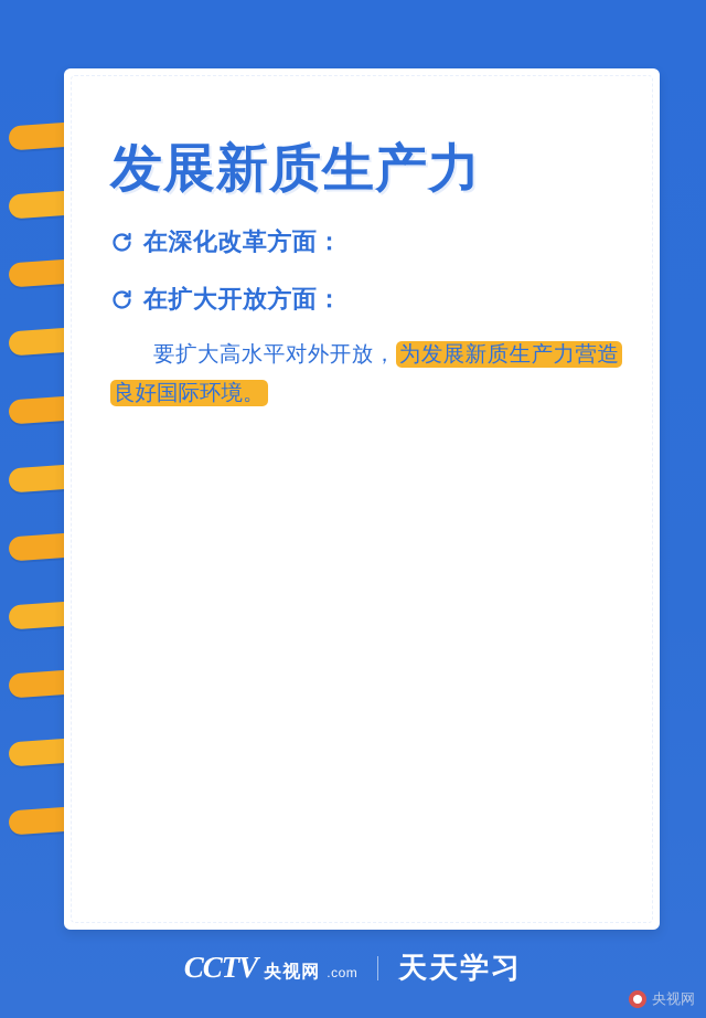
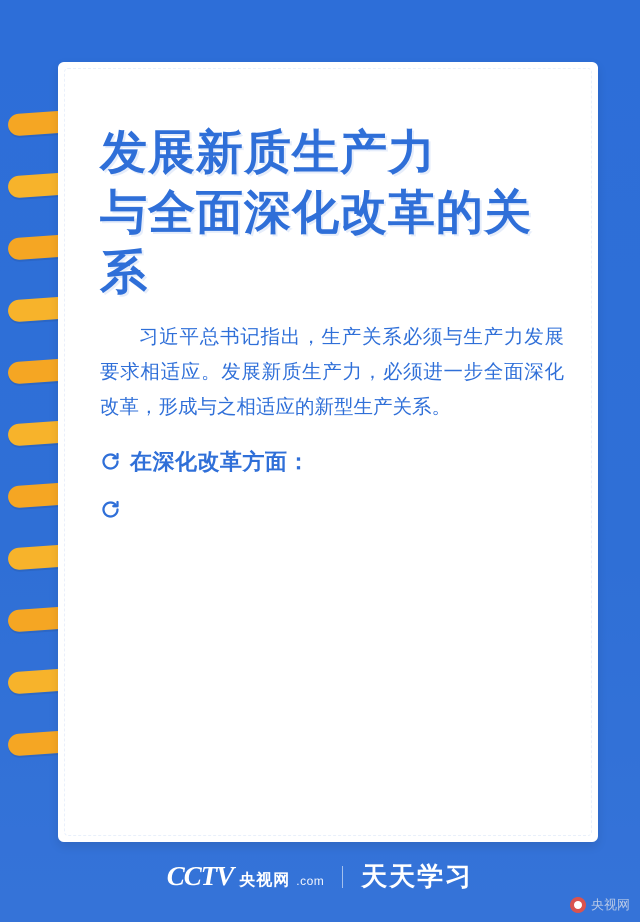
  发展新质生产力
+ 与全面深化改革的关系
+ 习近平总书记指出，生产关系必须与生产力发展要求相适应。发展新质生产力，必须进一步全面深化改革，形成与之相适应的新型生产关系。
  在深化改革方面：
- 在扩大开放方面：
- 要扩大高水平对外开放， 为发展新质生产力营造良好国际环境。
  CCTV
  央视网
  .com
  天天学习
  央视网
